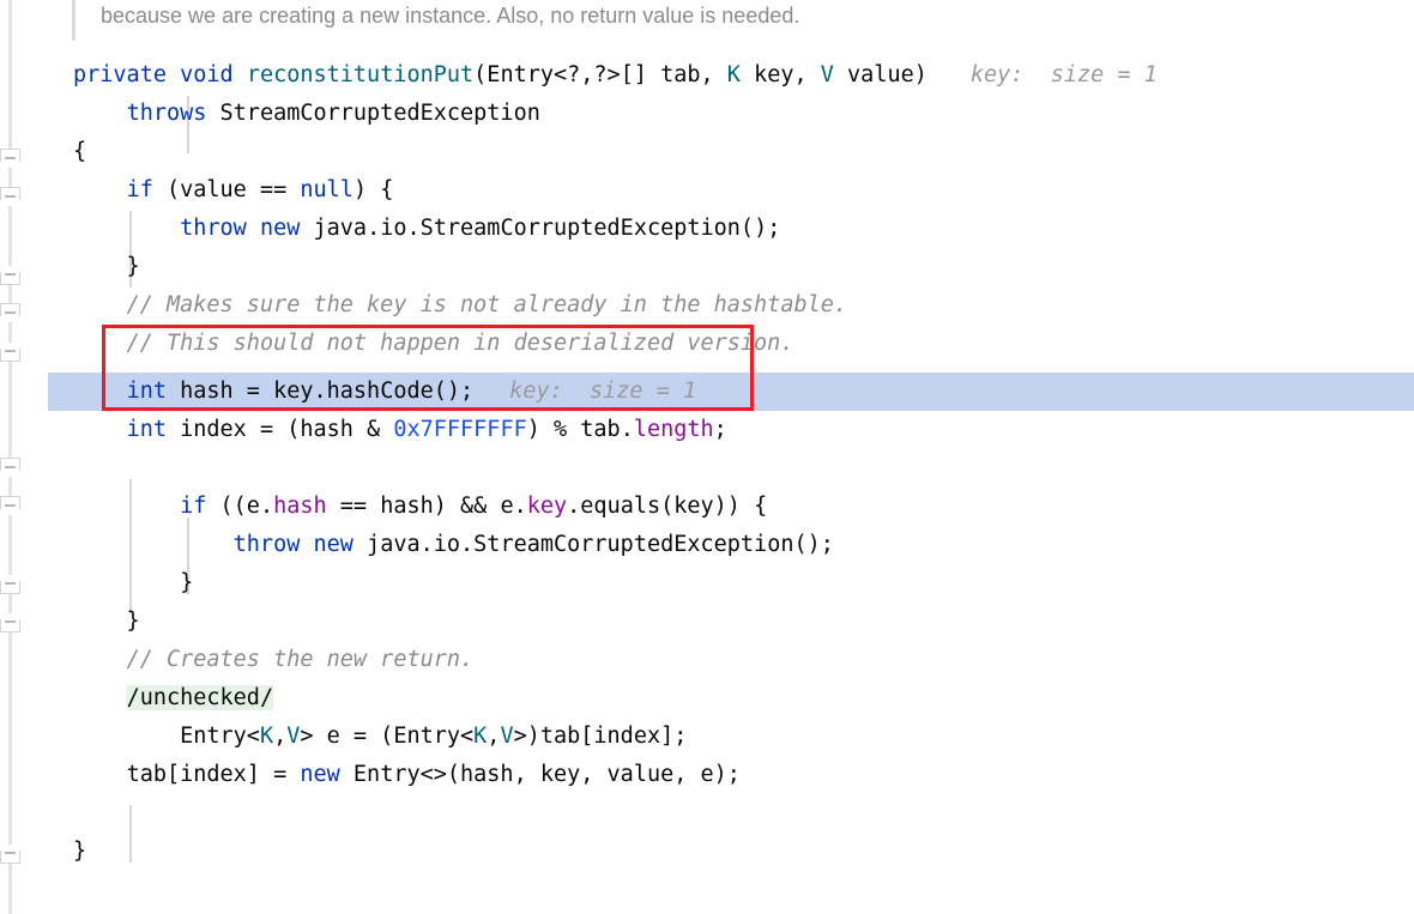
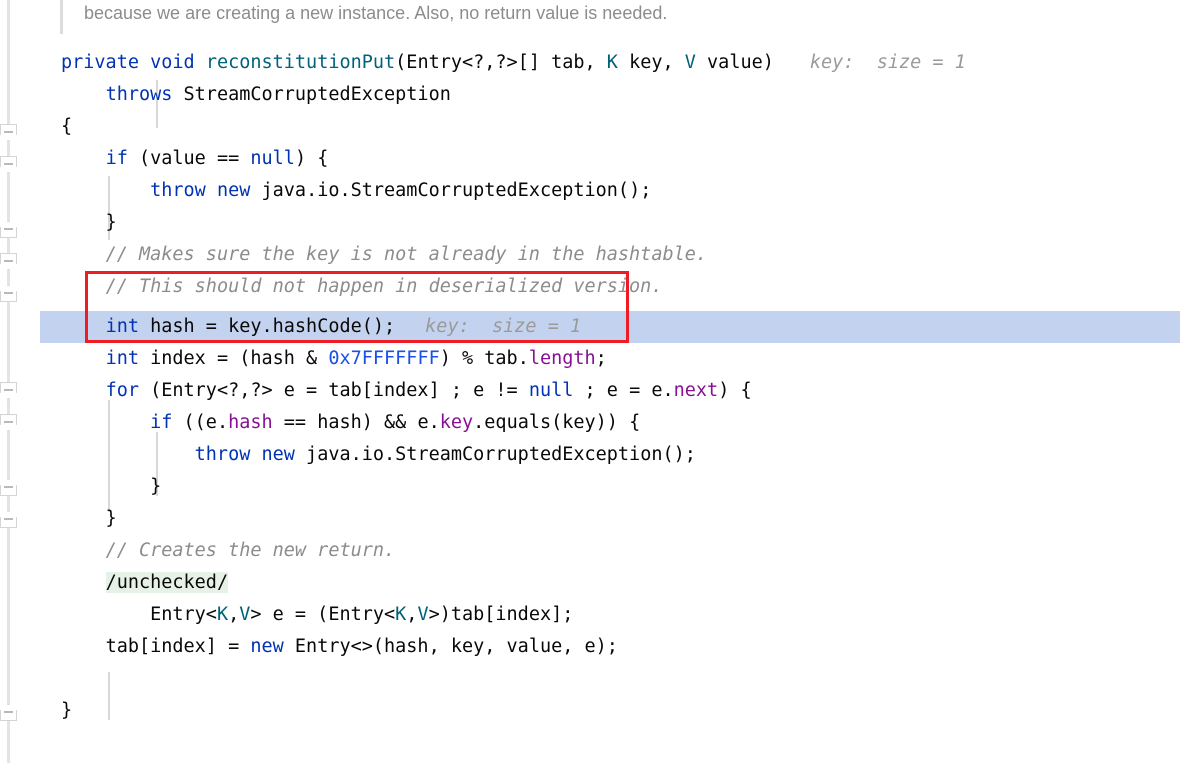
  because we are creating a new instance. Also, no return value is needed.
  private void reconstitutionPut(Entry<?,?>[] tab, K key, V value) key: size = 1
  throws StreamCorruptedException
  {
  if (value == null) {
  throw new java.io.StreamCorruptedException();
  }
  // Makes sure the key is not already in the hashtable.
  // This should not happen in deserialized version.
  int hash = key.hashCode(); key: size = 1
  int index = (hash & 0x7FFFFFFF) % tab.length;
+ for (Entry<?,?> e = tab[index] ; e != null ; e = e.next) {
  if ((e.hash == hash) && e.key.equals(key)) {
  throw new java.io.StreamCorruptedException();
  }
  }
  // Creates the new return.
  /unchecked/
  Entry<K,V> e = (Entry<K,V>)tab[index];
  tab[index] = new Entry<>(hash, key, value, e);
  }
